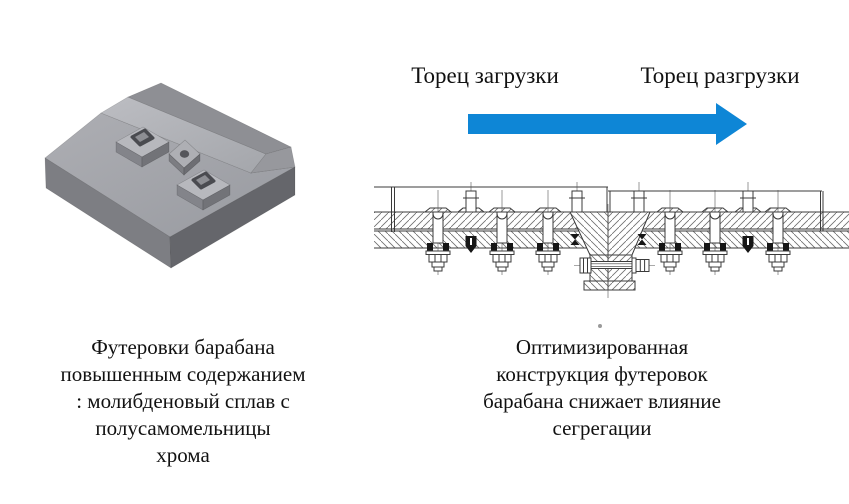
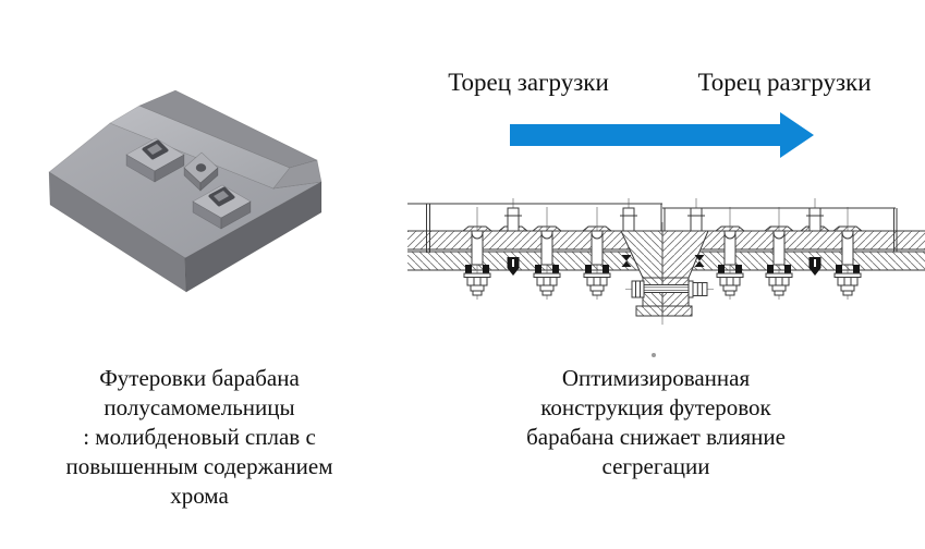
  Футеровки барабана
- повышенным содержанием
+ полусамомельницы
  : молибденовый сплав с
- полусамомельницы
+ повышенным содержанием
  хрома
  Торец загрузки
  Торец разгрузки
  Оптимизированная
  конструкция футеровок
  барабана снижает влияние
  сегрегации
